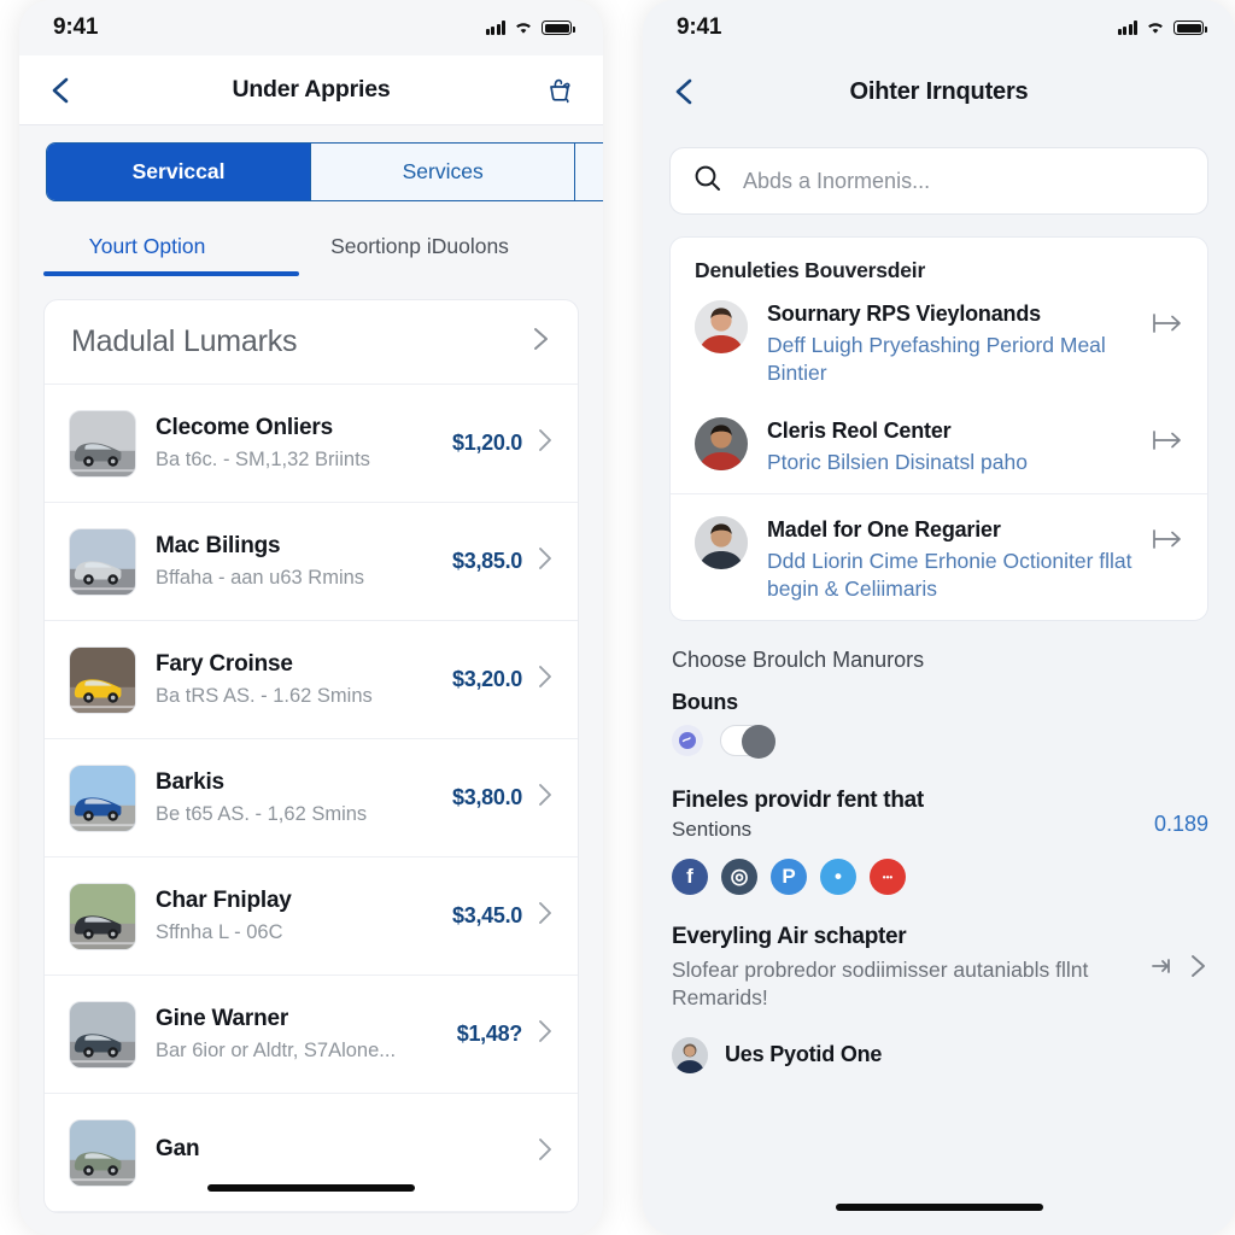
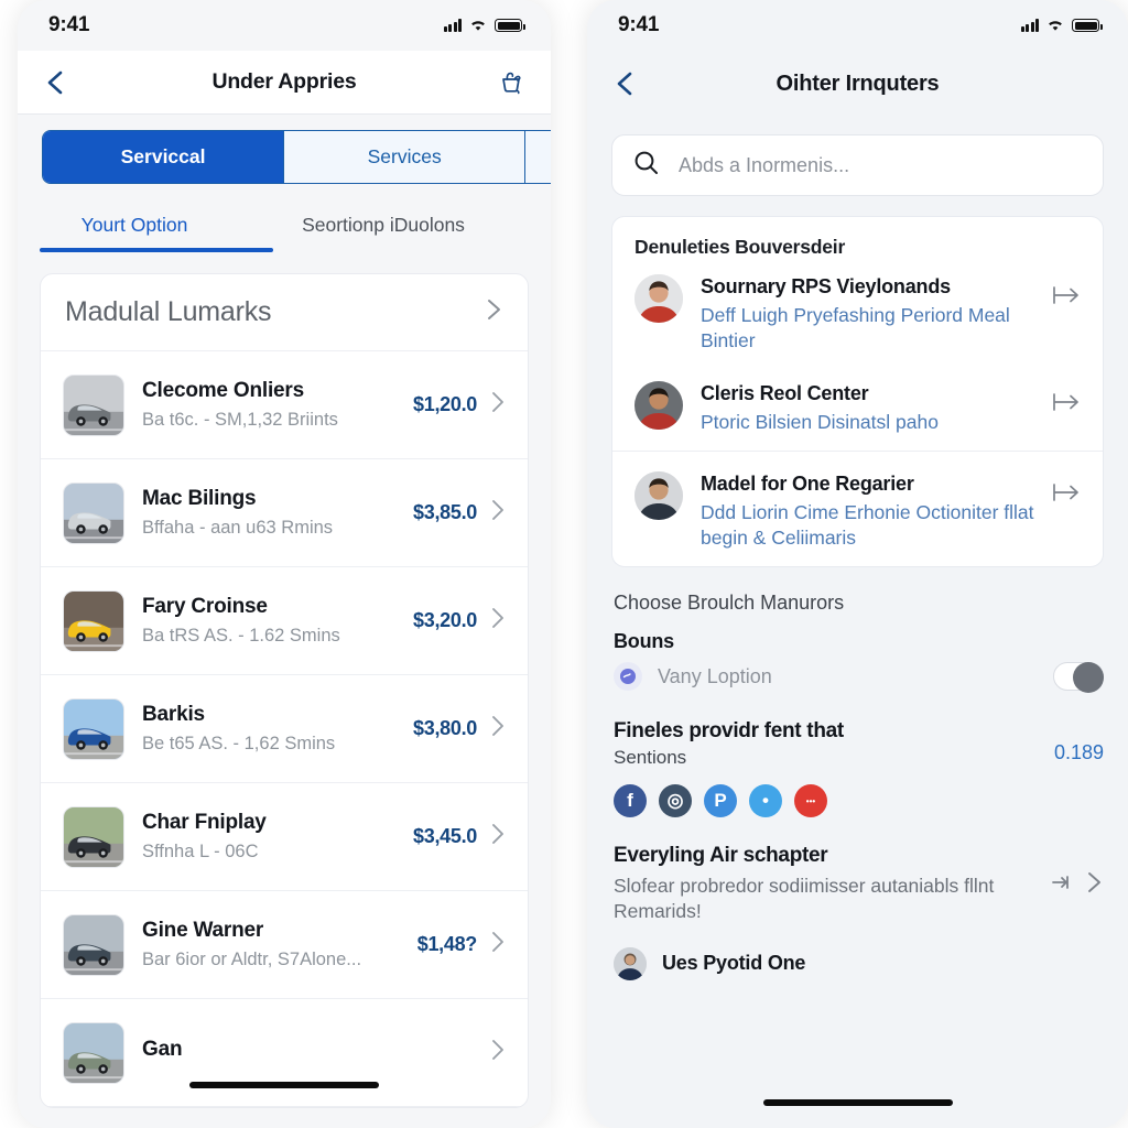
  9:41
  Under Appries
  Serviccal
  Services
  Yourt Option
  Seortionp iDuolons
  Madulal Lumarks
  Clecome Onliers
  Ba t6c. - SM,1,32 Briints
  $1,20.0
  Mac Bilings
  Bffaha - aan u63 Rmins
  $3,85.0
  Fary Croinse
  Ba tRS AS. - 1.62 Smins
  $3,20.0
  Barkis
  Be t65 AS. - 1,62 Smins
  $3,80.0
  Char Fniplay
  Sffnha L - 06C
  $3,45.0
  Gine Warner
  Bar 6ior or Aldtr, S7Alone...
  $1,48?
  Gan
  9:41
  Oihter Irnquters
  Abds a Inormenis...
  Denuleties Bouversdeir
  Sournary RPS Vieylonands
  Deff Luigh Pryefashing Periord Meal Bintier
  Cleris Reol Center
  Ptoric Bilsien Disinatsl paho
  Madel for One Regarier
  Ddd Liorin Cime Erhonie Octioniter fllat begin & Celiimaris
  Choose Broulch Manurors
  Bouns
+ Vany Loption
  Fineles providr fent that
  Sentions
  0.189
  f
  ◎
  P
  •
  •••
  Everyling Air schapter
  Slofear probredor sodiimisser autaniabls fllnt Remarids!
  Ues Pyotid One
